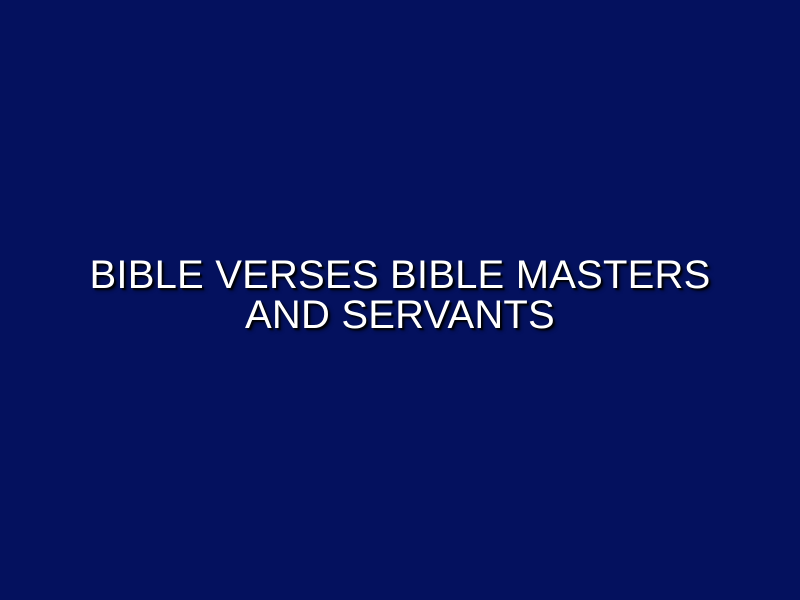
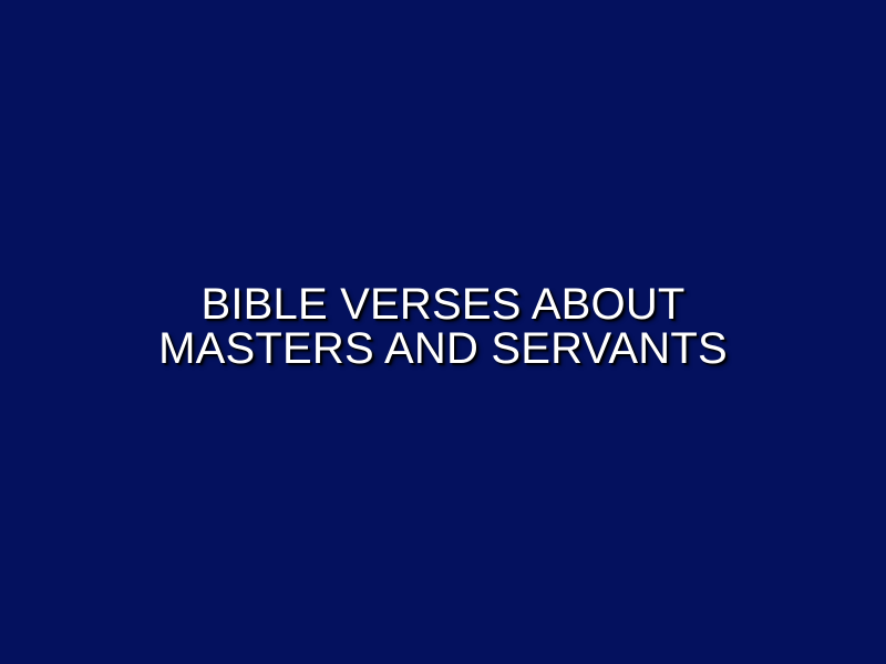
- BIBLE VERSES BIBLE MASTERS AND SERVANTS
+ BIBLE VERSES ABOUT MASTERS AND SERVANTS
